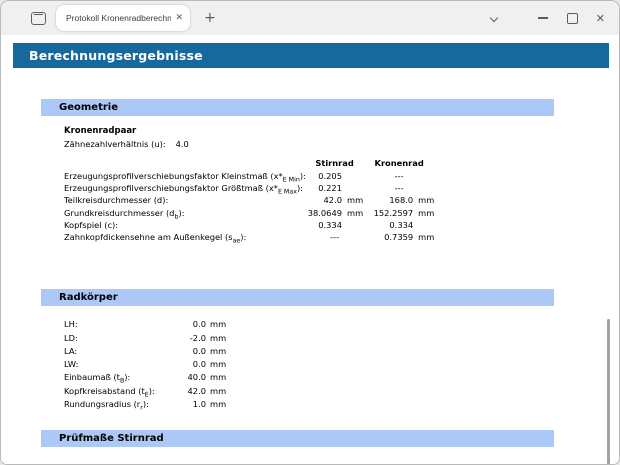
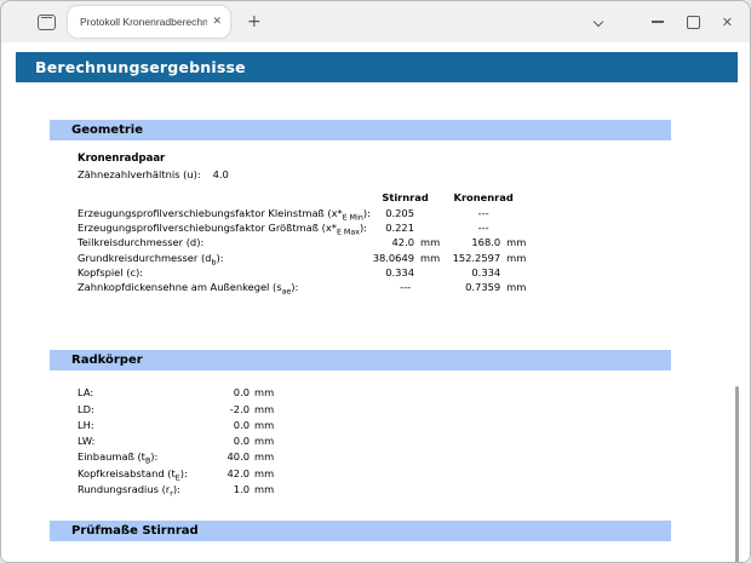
  Protokoll Kronenradberechn
  ✕
  +
  ✕
  Berechnungsergebnisse
  Geometrie
  Kronenradpaar
  Zähnezahlverhältnis (u): 4.0
  	Stirnrad	Kronenrad
  Erzeugungsprofilverschiebungsfaktor Kleinstmaß (x* ):	0.205		---
  Erzeugungsprofilverschiebungsfaktor Größtmaß (x* ):	0.221		---
  Teilkreisdurchmesser (d):	42.0	mm	168.0	mm
  Grundkreisdurchmesser (d ):	38.0649	mm	152.2597	mm
  Kopfspiel (c):	0.334		0.334
  Zahnkopfdickensehne am Außenkegel (s ):	---	0.7359	mm
  Radkörper
- LH:	0.0	mm
+ LA:	0.0	mm
  LD:	-2.0	mm
- LA:	0.0	mm
+ LH:	0.0	mm
  LW:	0.0	mm
  Einbaumaß (t ):	40.0	mm
  Kopfkreisabstand (t ):	42.0	mm
  Rundungsradius (r ):	1.0	mm
  Prüfmaße Stirnrad
